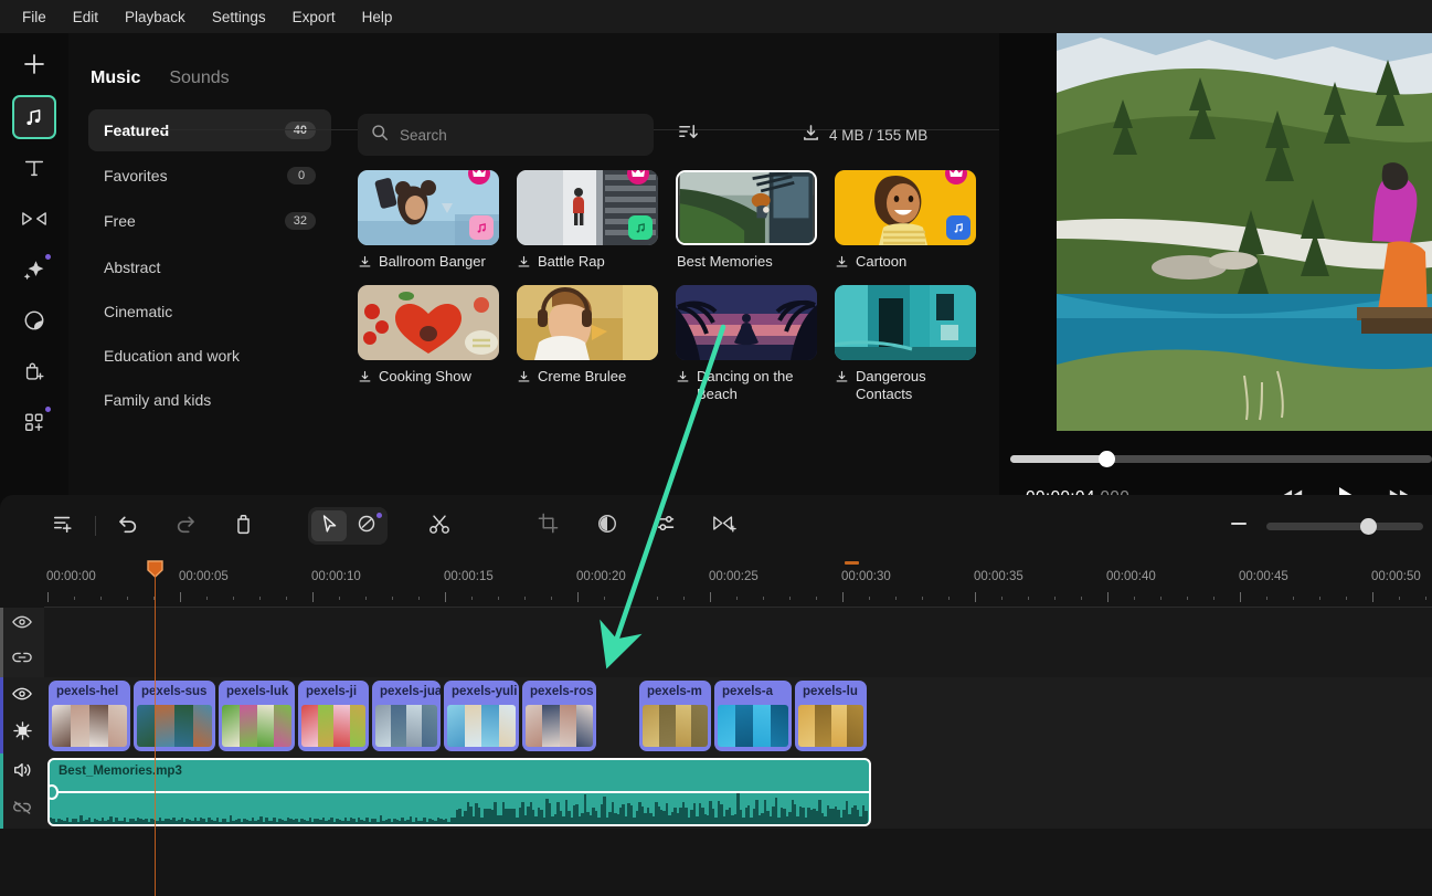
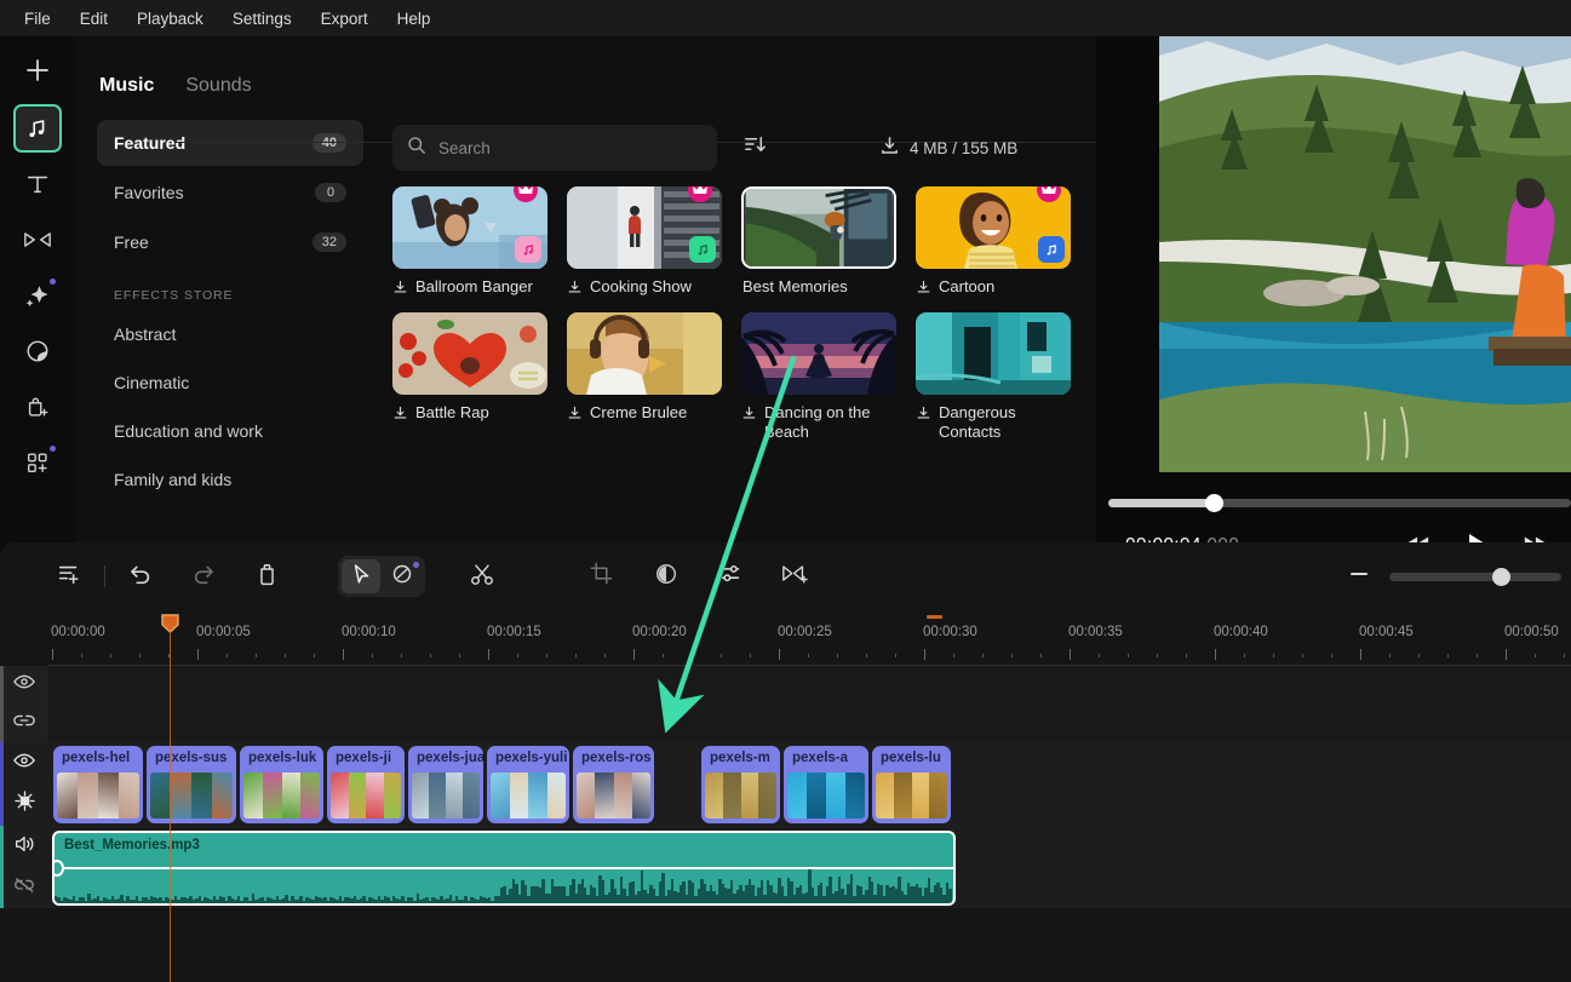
  File
  Edit
  Playback
  Settings
  Export
  Help
  Music
  Sounds
  Featured
  40
  Favorites
  0
  Free
  32
+ EFFECTS STORE
  Abstract
  Cinematic
  Education and work
  Family and kids
  Search
  4 MB / 155 MB
  Ballroom Banger
- Battle Rap
+ Cooking Show
  Best Memories
  Cartoon
- Cooking Show
+ Battle Rap
  Creme Brulee
  Dancing on the each
  Dangerous Contacts
  00:00:00
  00:00:05
  00:00:10
  00:00:15
  00:00:20
  00:00:25
  00:00:30
  00:00:35
  00:00:40
  00:00:45
  00:00:50
  pexels-hel
  pexels-sus
  pexels-luk
  pexels-ji
  pexels-jua
  pexels-yuli
  pexels-ros
  pexels-m
  pexels-a
  pexels-lu
  Best_Memories.mp3
